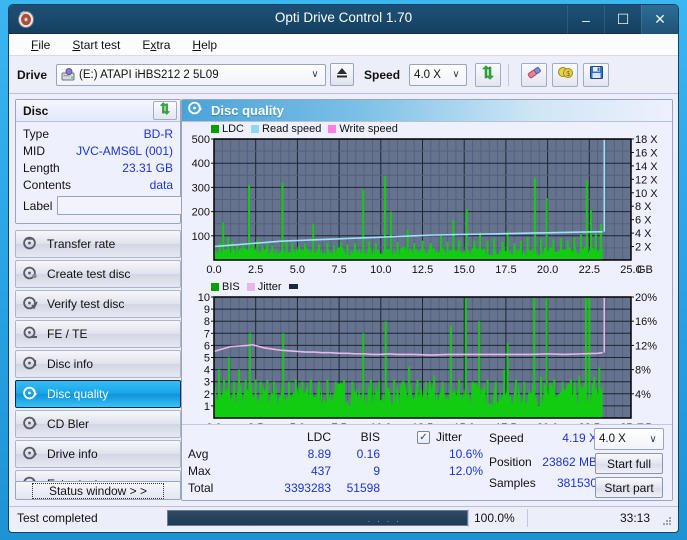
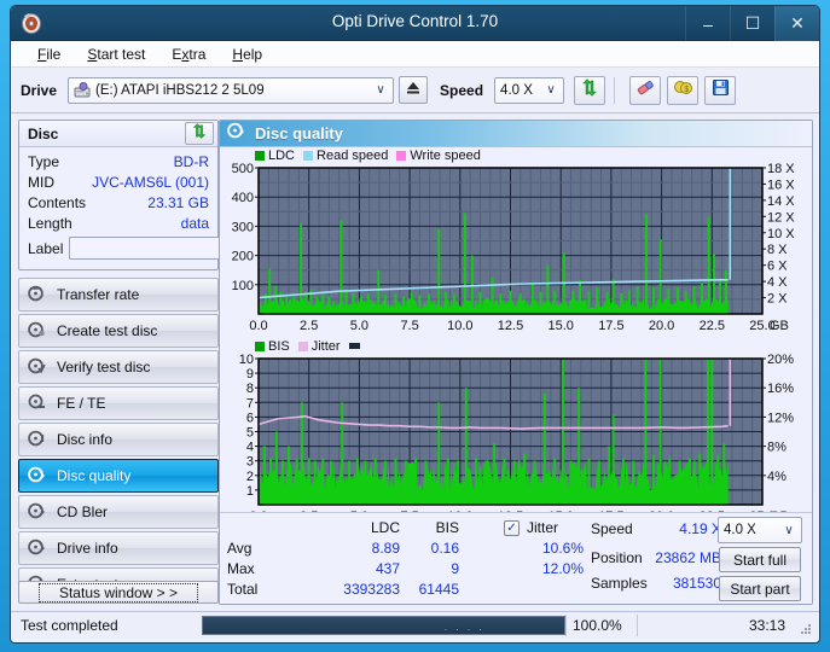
  Opti Drive Control 1.70
  –
  ☐
  ✕
  File
  Start test
  Extra
  Help
  Drive
  (E:) ATAPI iHBS212 2 5L09
  ∨
  Speed
  4.0 X
  ∨
  Disc
  Type
  BD-R
  MID
  JVC-AMS6L (001)
- Length
+ Contents
  23.31 GB
- Contents
+ Length
  data
  Label
  Transfer rate
  Create test disc
  Verify test disc
  FE / TE
  Disc info
  Disc quality
  CD Bler
  Drive info
  Status window > >
  Disc quality
  LDC
  Read speed
  Write speed
  100
  200
  300
  400
  500
  2 X
  4 X
  6 X
  8 X
  10 X
  12 X
  14 X
  16 X
  18 X
  0.0
  2.5
  5.0
  7.5
  10.0
  12.5
  15.0
  17.5
  20.0
  22.5
  25.0
  GB
  BIS
  Jitter
  1
  2
  3
  4
  5
  6
  7
  8
  9
  10
  4%
  8%
  12%
  16%
  20%
  LDC
  BIS
  ✓
  Jitter
  Avg
  8.89
  0.16
  10.6%
  Max
  437
  9
  12.0%
  Total
  3393283
- 51598
+ 61445
  Speed
  4.19 X
  Position
  23862 MB
  Samples
  381530
  4.0 X
  ∨
  Start full
  Start part
  Test completed
  · · · ·
  100.0%
  33:13
